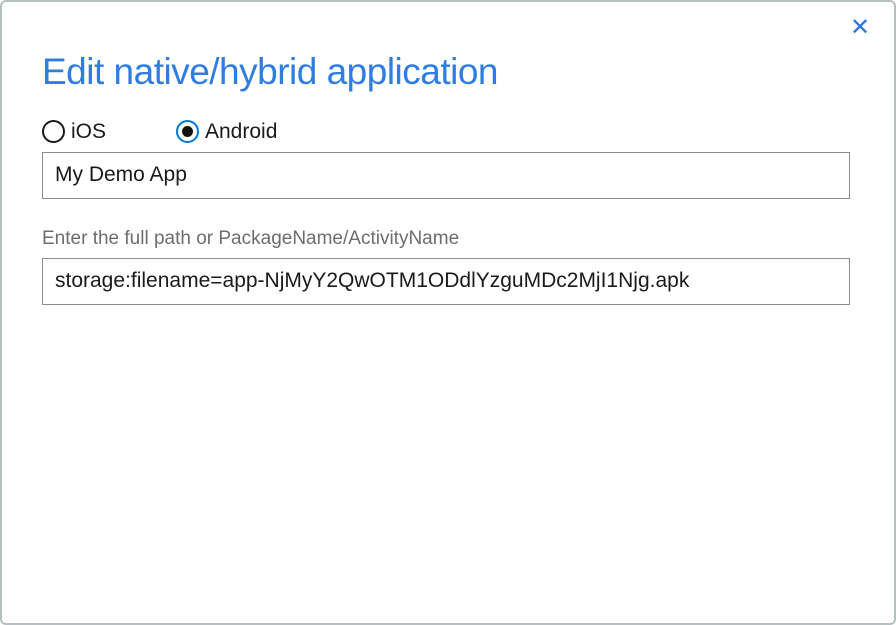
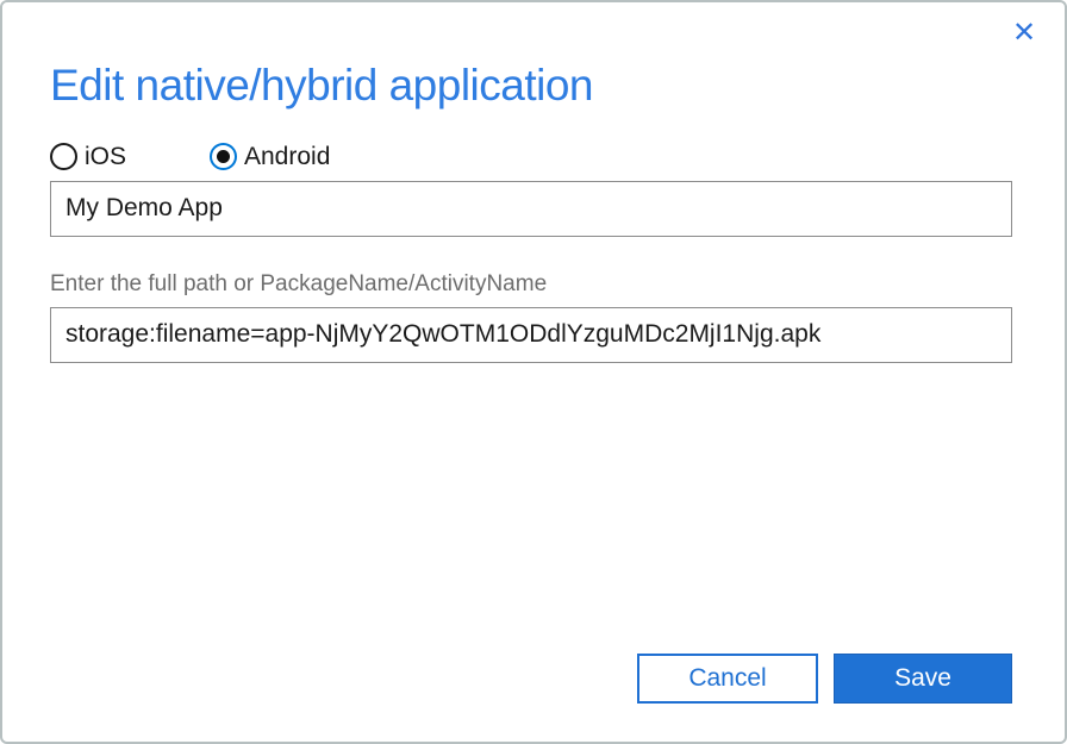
  ✕
  Edit native/hybrid application
  iOS
  Android
  My Demo App
  Enter the full path or PackageName/ActivityName
  storage:filename=app-NjMyY2QwOTM1ODdlYzguMDc2MjI1Njg.apk
+ Cancel
+ Save
